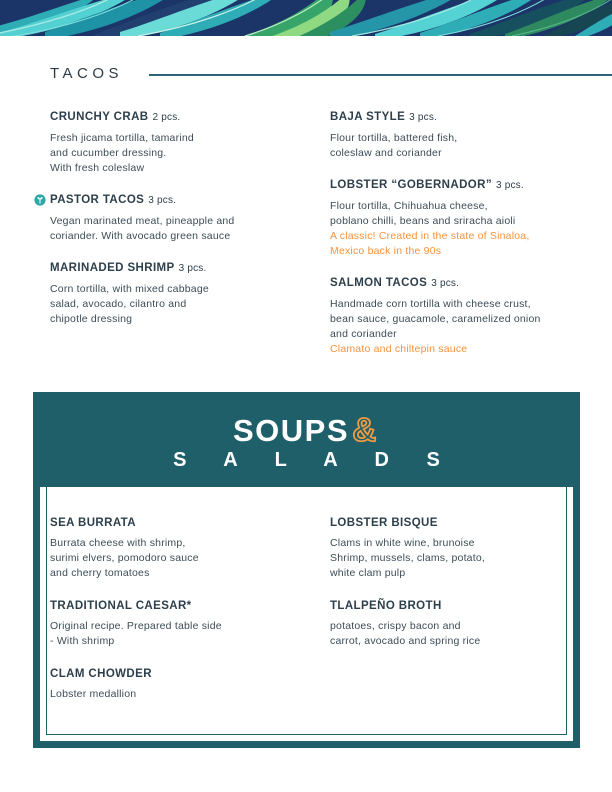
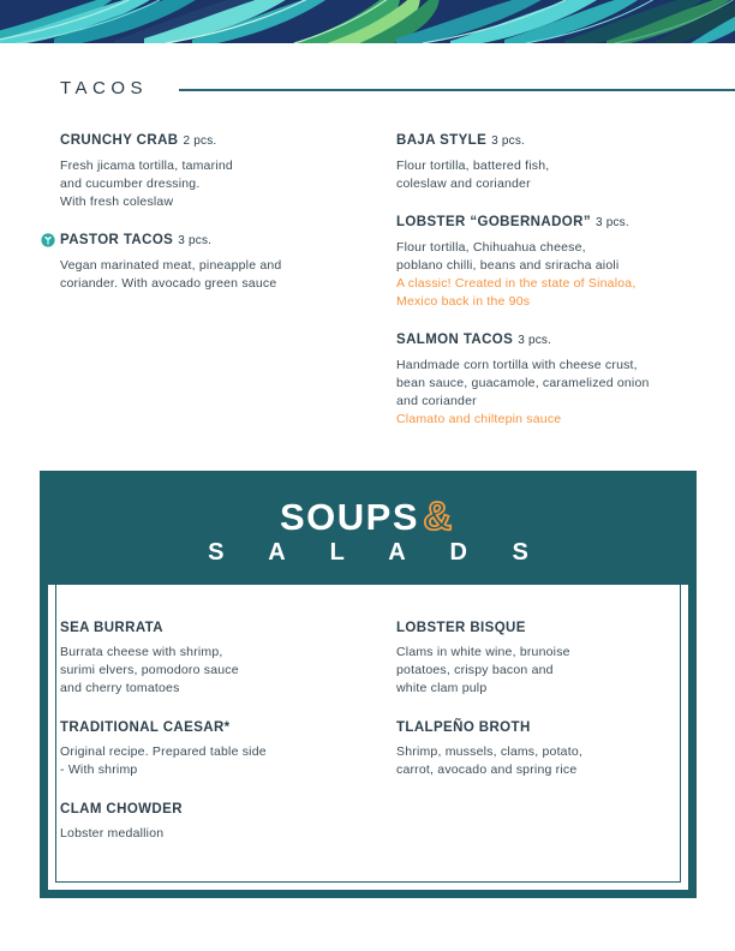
  TACOS
  CRUNCHY CRAB 2 pcs.
  Fresh jicama tortilla, tamarind
  and cucumber dressing.
  With fresh coleslaw
  PASTOR TACOS 3 pcs.
  Vegan marinated meat, pineapple and
  coriander. With avocado green sauce
- MARINADED SHRIMP 3 pcs.
- Corn tortilla, with mixed cabbage
- salad, avocado, cilantro and
- chipotle dressing
  BAJA STYLE 3 pcs.
  Flour tortilla, battered fish,
  coleslaw and coriander
  LOBSTER “GOBERNADOR” 3 pcs.
  Flour tortilla, Chihuahua cheese,
  poblano chilli, beans and sriracha aioli
  A classic! Created in the state of Sinaloa,
  Mexico back in the 90s
  SALMON TACOS 3 pcs.
  Handmade corn tortilla with cheese crust,
  bean sauce, guacamole, caramelized onion
  and coriander
  Clamato and chiltepin sauce
  SOUPS
  &
  S A L A D S
  SEA BURRATA
  Burrata cheese with shrimp,
  surimi elvers, pomodoro sauce
  and cherry tomatoes
  TRADITIONAL CAESAR*
  Original recipe. Prepared table side
  - With shrimp
  CLAM CHOWDER
  Lobster medallion
  LOBSTER BISQUE
  Clams in white wine, brunoise
- Shrimp, mussels, clams, potato,
+ potatoes, crispy bacon and
  white clam pulp
  TLALPEÑO BROTH
- potatoes, crispy bacon and
+ Shrimp, mussels, clams, potato,
  carrot, avocado and spring rice
